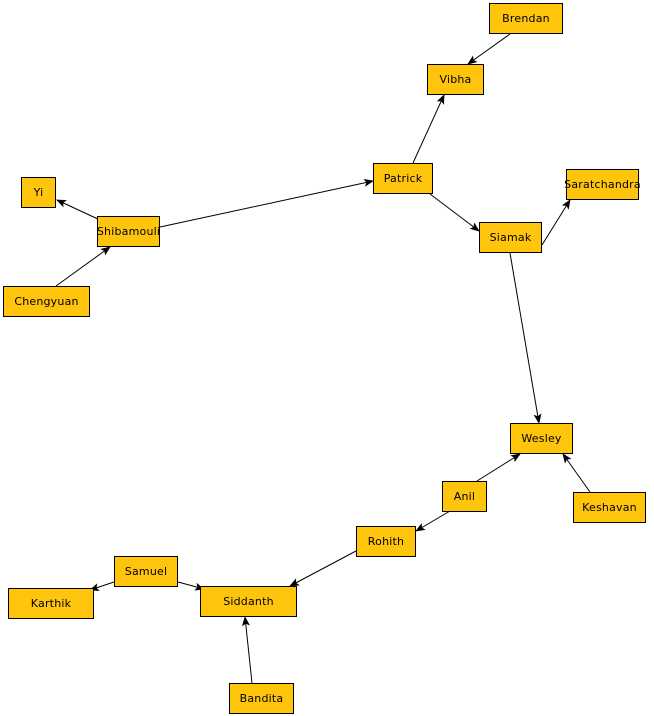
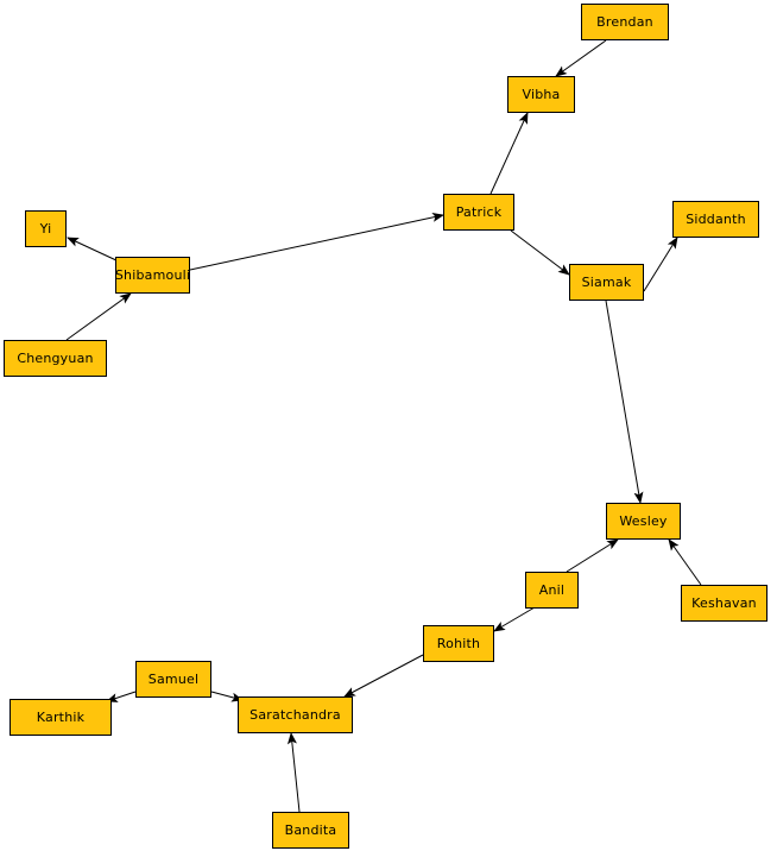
  Brendan
  Vibha
  Patrick
- Saratchandra
+ Siddanth
  Siamak
  Yi
  Shibamouli
  Chengyuan
  Wesley
  Anil
  Keshavan
  Rohith
  Samuel
  Karthik
- Siddanth
+ Saratchandra
  Bandita
